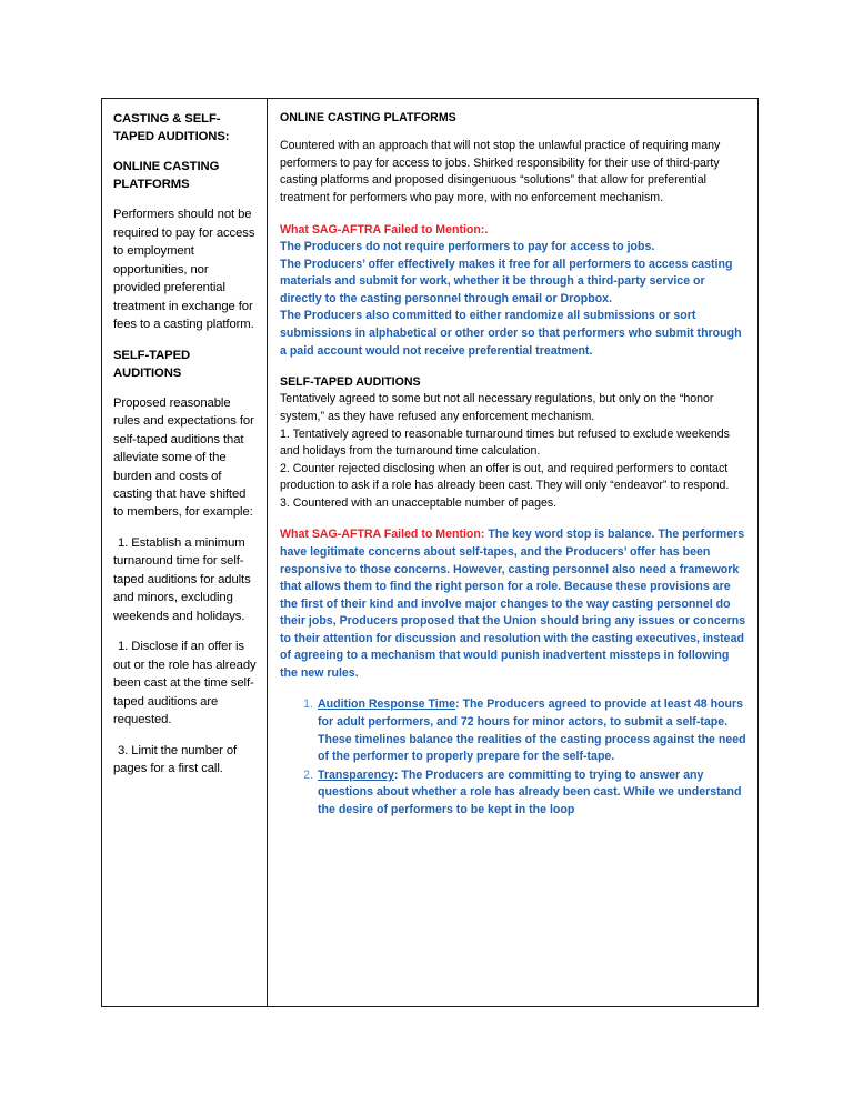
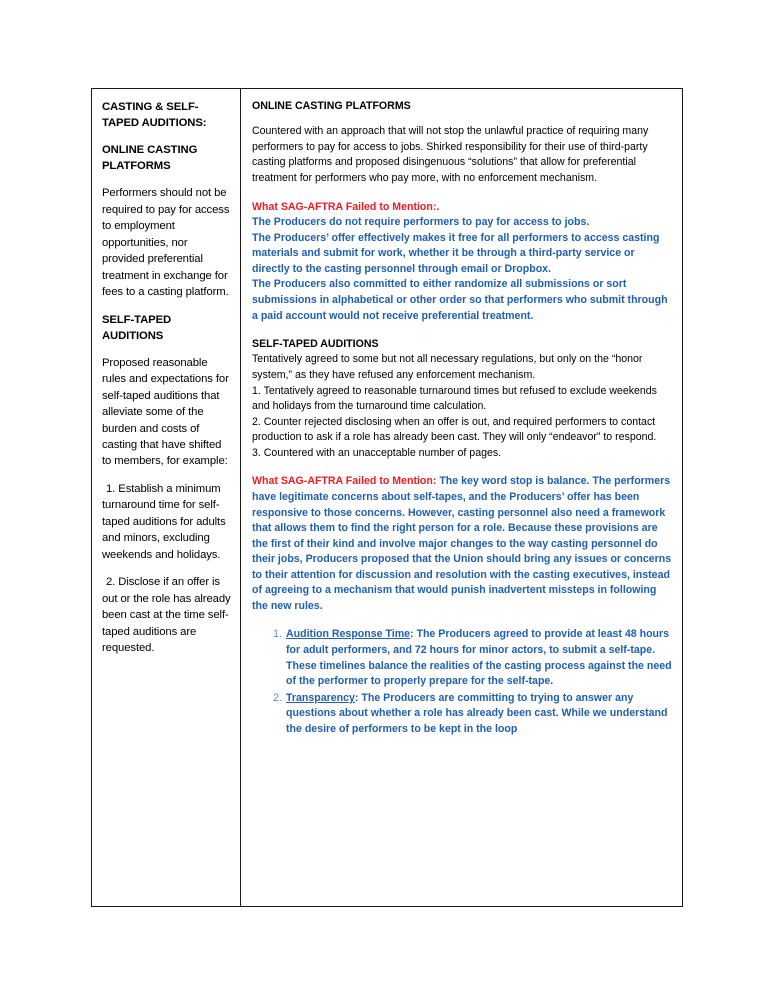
  CASTING & SELF-TAPED AUDITIONS:
  ONLINE CASTING PLATFORMS
  Performers should not be required to pay for access to employment opportunities, nor provided preferential treatment in exchange for fees to a casting platform.
  SELF-TAPED AUDITIONS
  Proposed reasonable rules and expectations for self-taped auditions that alleviate some of the burden and costs of casting that have shifted to members, for example:
  1. Establish a minimum turnaround time for self-taped auditions for adults and minors, excluding weekends and holidays.
- 1. Disclose if an offer is out or the role has already been cast at the time self-taped auditions are requested.
+ 2. Disclose if an offer is out or the role has already been cast at the time self-taped auditions are requested.
- 3. Limit the number of pages for a first call.
  ONLINE CASTING PLATFORMS
  Countered with an approach that will not stop the unlawful practice of requiring many performers to pay for access to jobs. Shirked responsibility for their use of third-party casting platforms and proposed disingenuous “solutions” that allow for preferential treatment for performers who pay more, with no enforcement mechanism.
  What SAG-AFTRA Failed to Mention:.
  The Producers do not require performers to pay for access to jobs.
  The Producers’ offer effectively makes it free for all performers to access casting materials and submit for work, whether it be through a third-party service or directly to the casting personnel through email or Dropbox.
  The Producers also committed to either randomize all submissions or sort submissions in alphabetical or other order so that performers who submit through a paid account would not receive preferential treatment.
  SELF-TAPED AUDITIONS
  Tentatively agreed to some but not all necessary regulations, but only on the “honor system,” as they have refused any enforcement mechanism.
  1. Tentatively agreed to reasonable turnaround times but refused to exclude weekends and holidays from the turnaround time calculation.
  2. Counter rejected disclosing when an offer is out, and required performers to contact production to ask if a role has already been cast. They will only “endeavor” to respond.
  3. Countered with an unacceptable number of pages.
  What SAG-AFTRA Failed to Mention: The key word stop is balance. The performers have legitimate concerns about self-tapes, and the Producers’ offer has been responsive to those concerns. However, casting personnel also need a framework that allows them to find the right person for a role. Because these provisions are the first of their kind and involve major changes to the way casting personnel do their jobs, Producers proposed that the Union should bring any issues or concerns to their attention for discussion and resolution with the casting executives, instead of agreeing to a mechanism that would punish inadvertent missteps in following the new rules.
  Audition Response Time: The Producers agreed to provide at least 48 hours for adult performers, and 72 hours for minor actors, to submit a self-tape. These timelines balance the realities of the casting process against the need of the performer to properly prepare for the self-tape.
  Transparency: The Producers are committing to trying to answer any questions about whether a role has already been cast. While we understand the desire of performers to be kept in the loop
